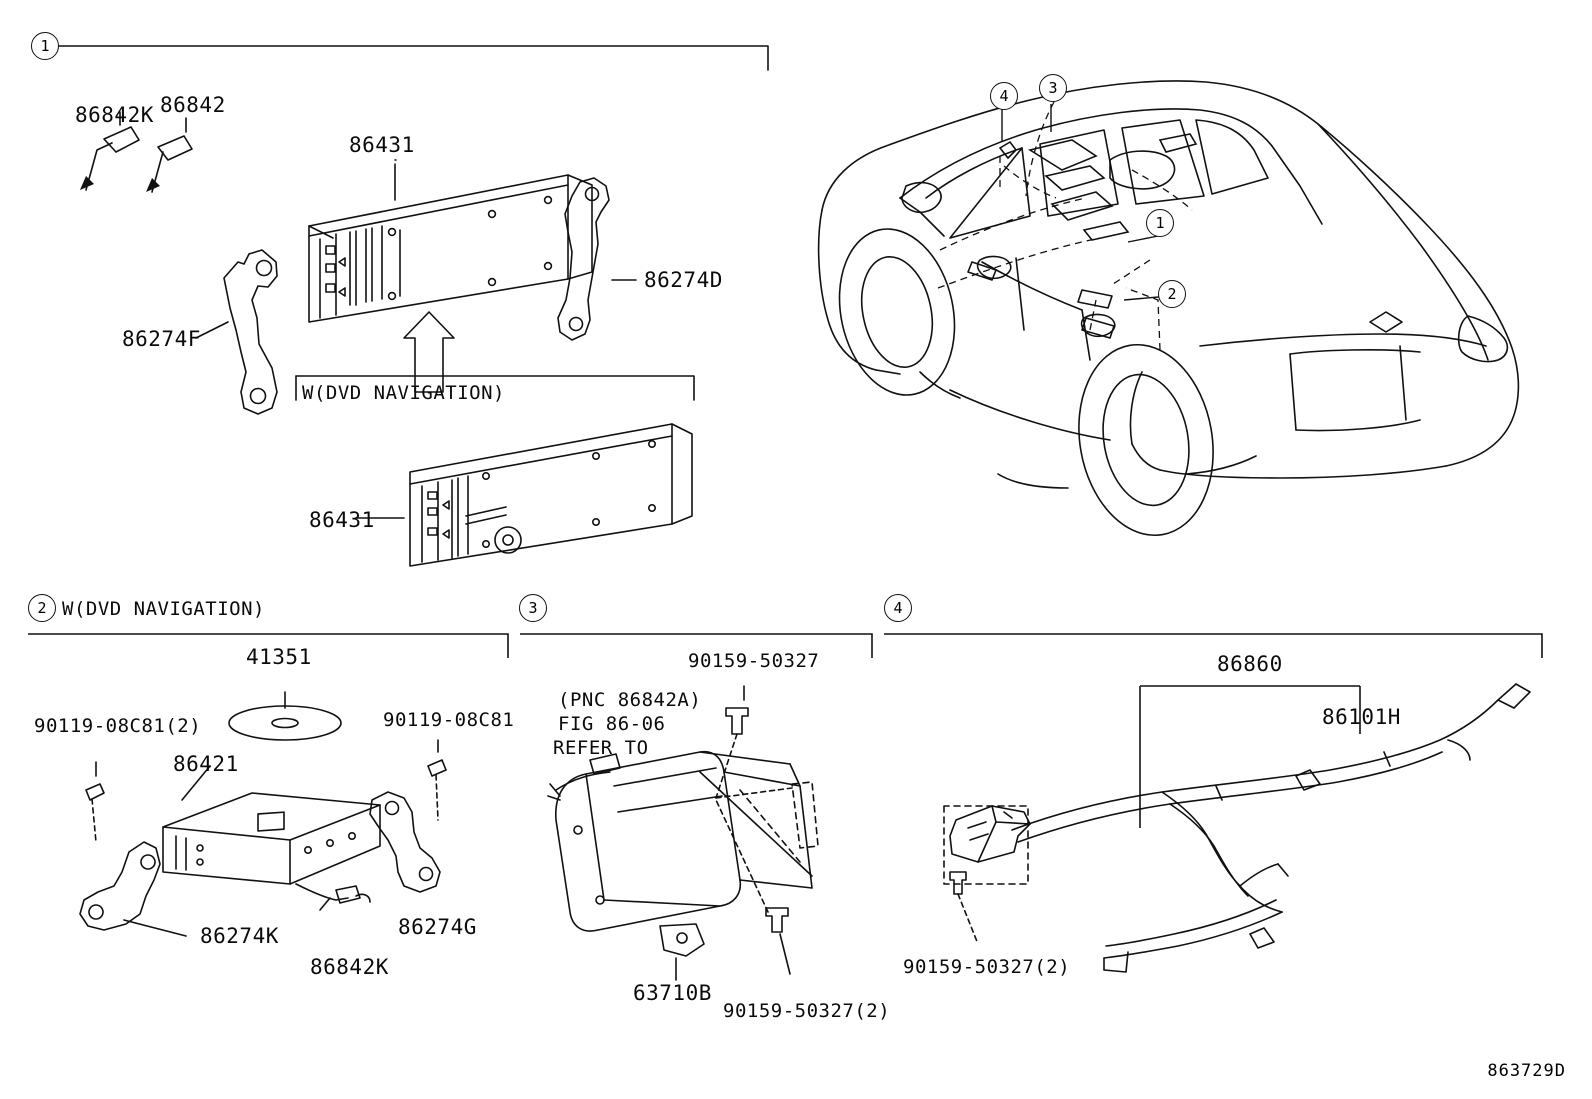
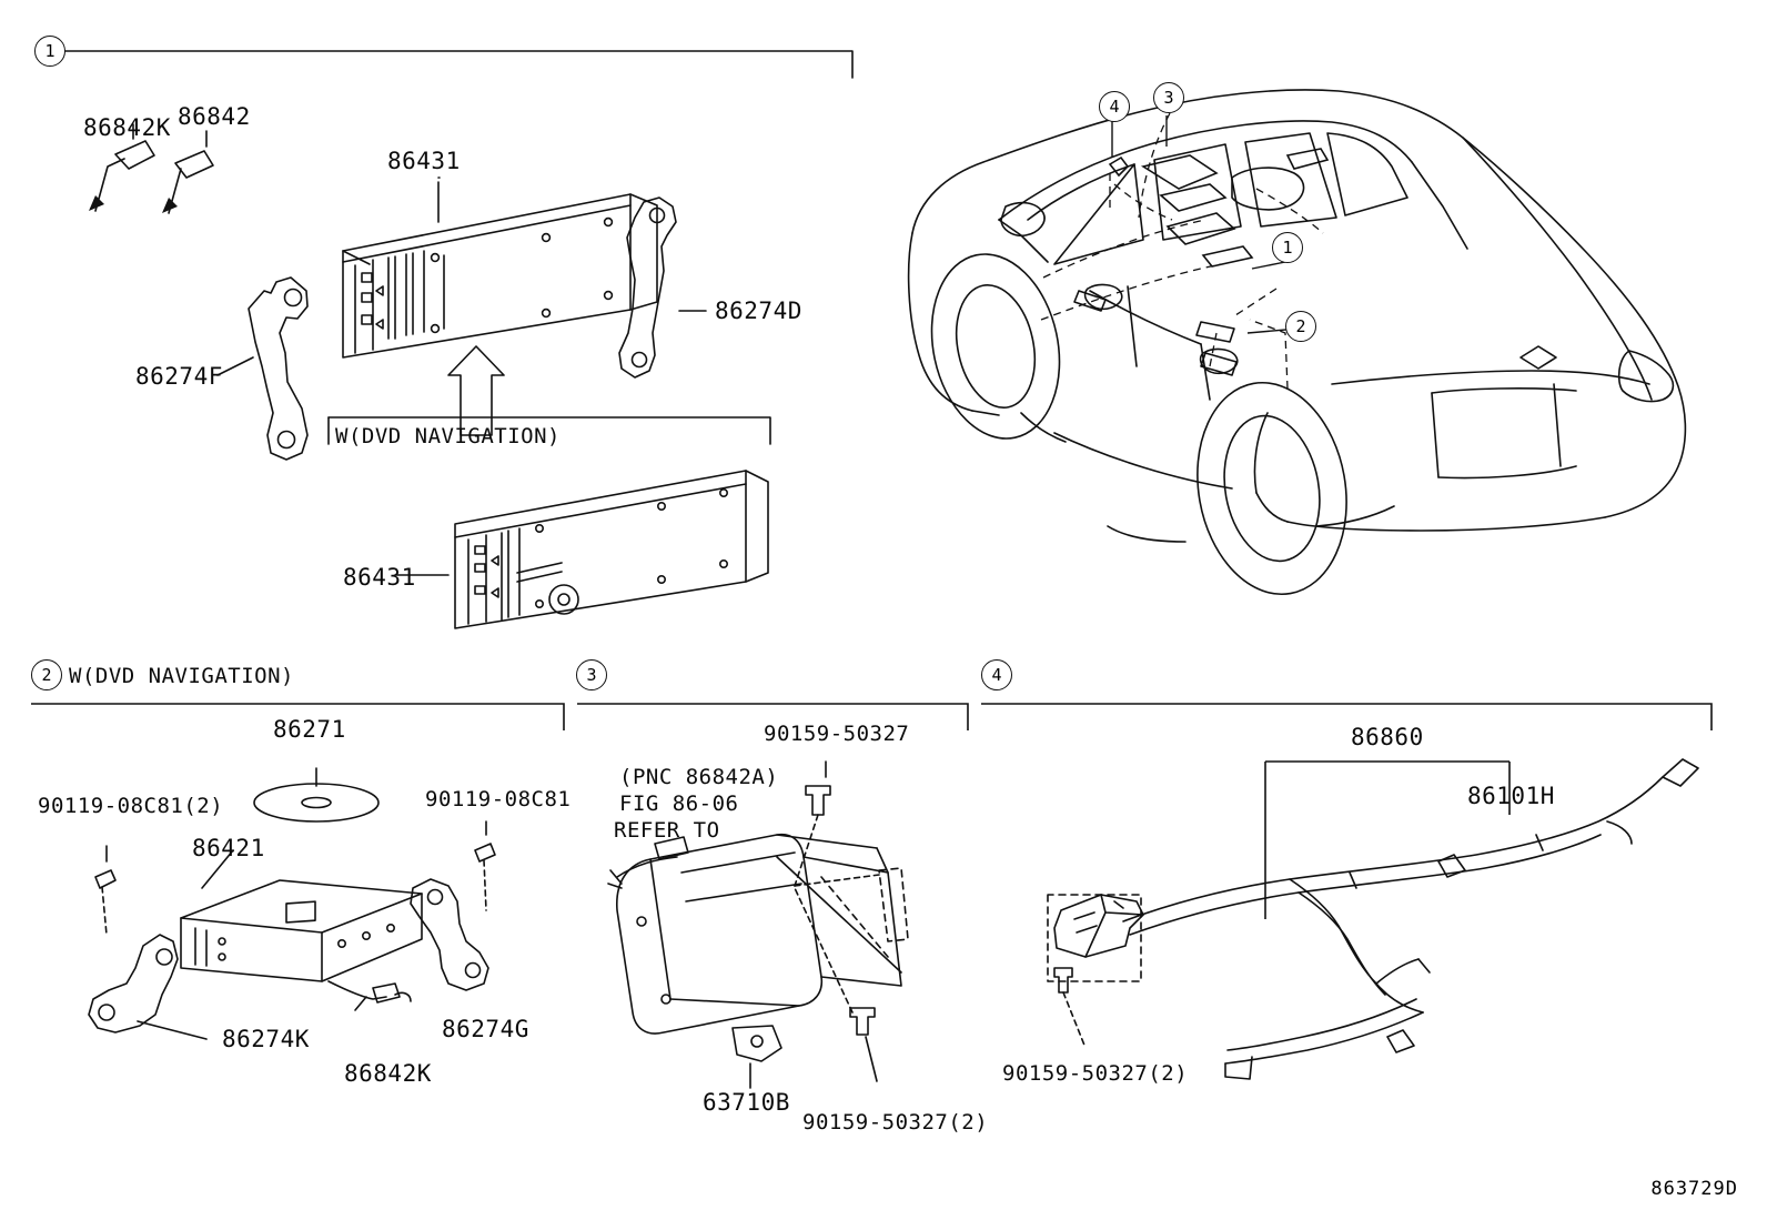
  1
  2
  3
  4
  4
  3
  1
  2
  86842K
  86842
  86431
  86274D
  86274F
  W(DVD NAVIGATION)
  86431
  W(DVD NAVIGATION)
- 41351
+ 86271
  90119-08C81(2)
  90119-08C81
  86421
  86274K
  86842K
  86274G
  90159-50327
  (PNC 86842A)
  FIG 86-06
  REFER TO
  63710B
  90159-50327(2)
  86860
  86101H
  90159-50327(2)
  863729D
